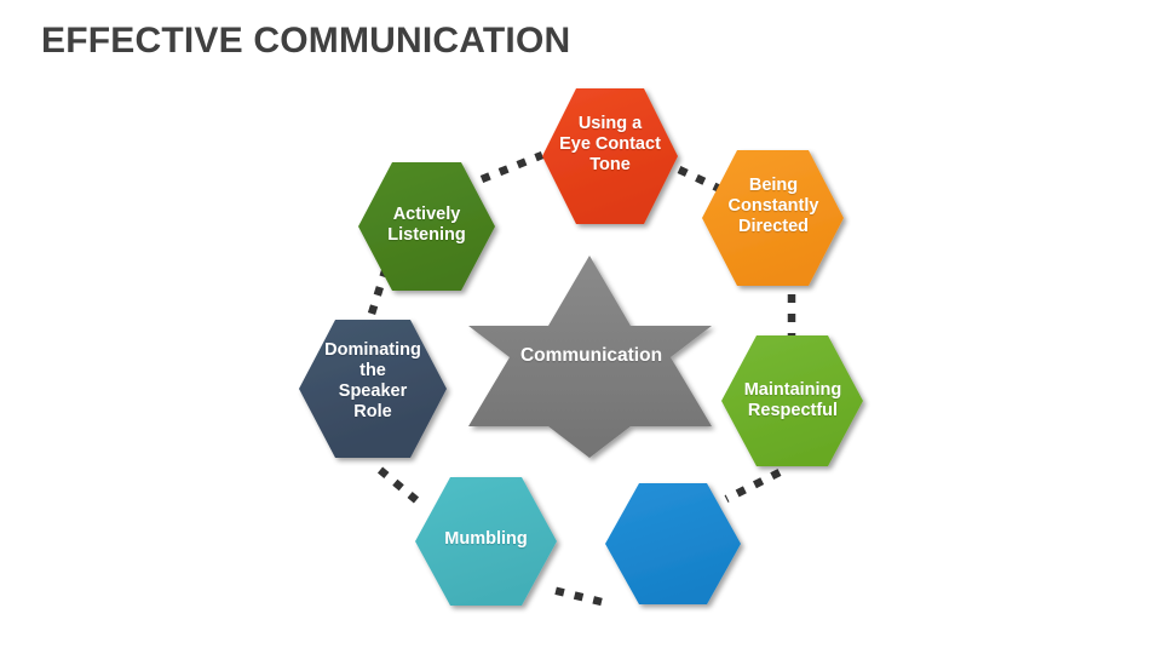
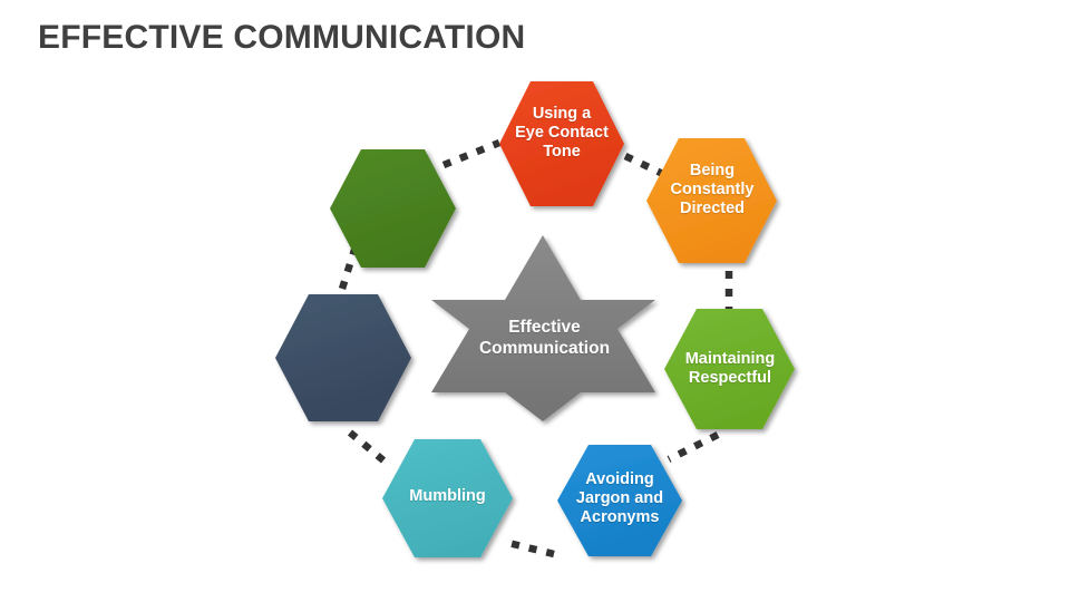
  EFFECTIVE COMMUNICATION
+ Effective
  Communication
  Using a
  Eye Contact
  Tone
  Being
  Constantly
  Directed
  Maintaining
  Respectful
+ Avoiding
+ Jargon and
+ Acronyms
  Mumbling
- Dominating
- the
- Speaker
- Role
- Actively
- Listening
